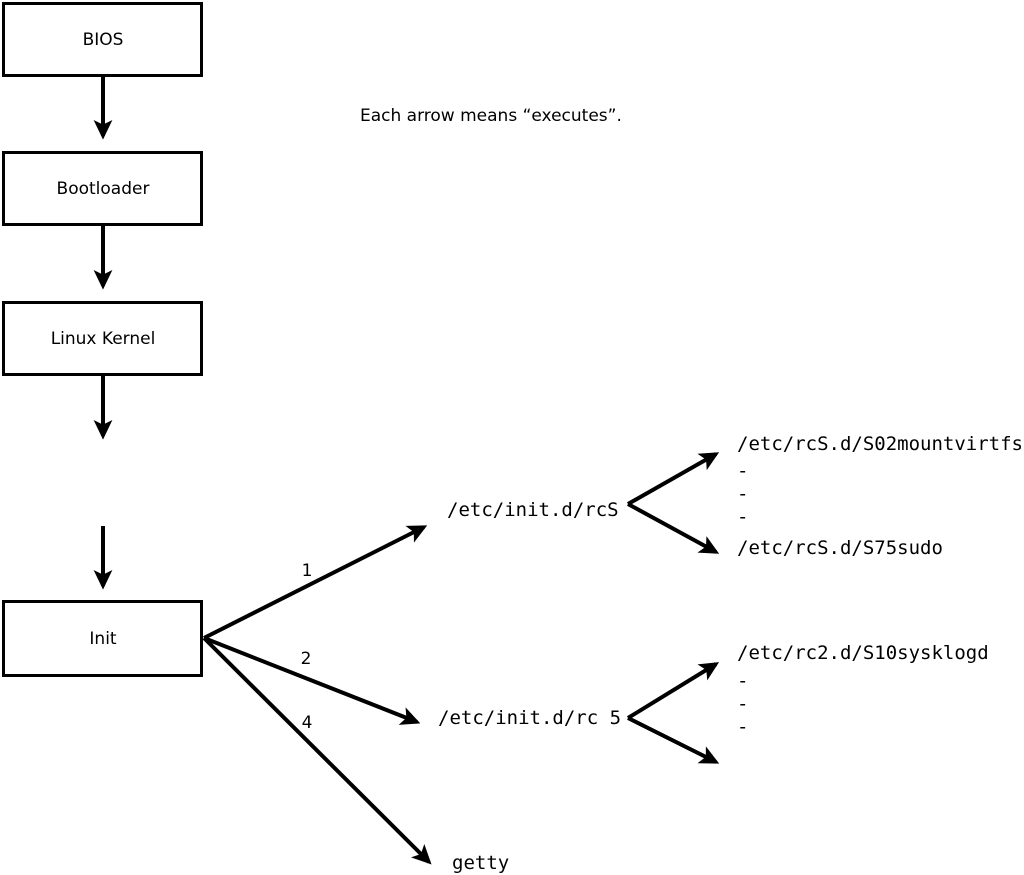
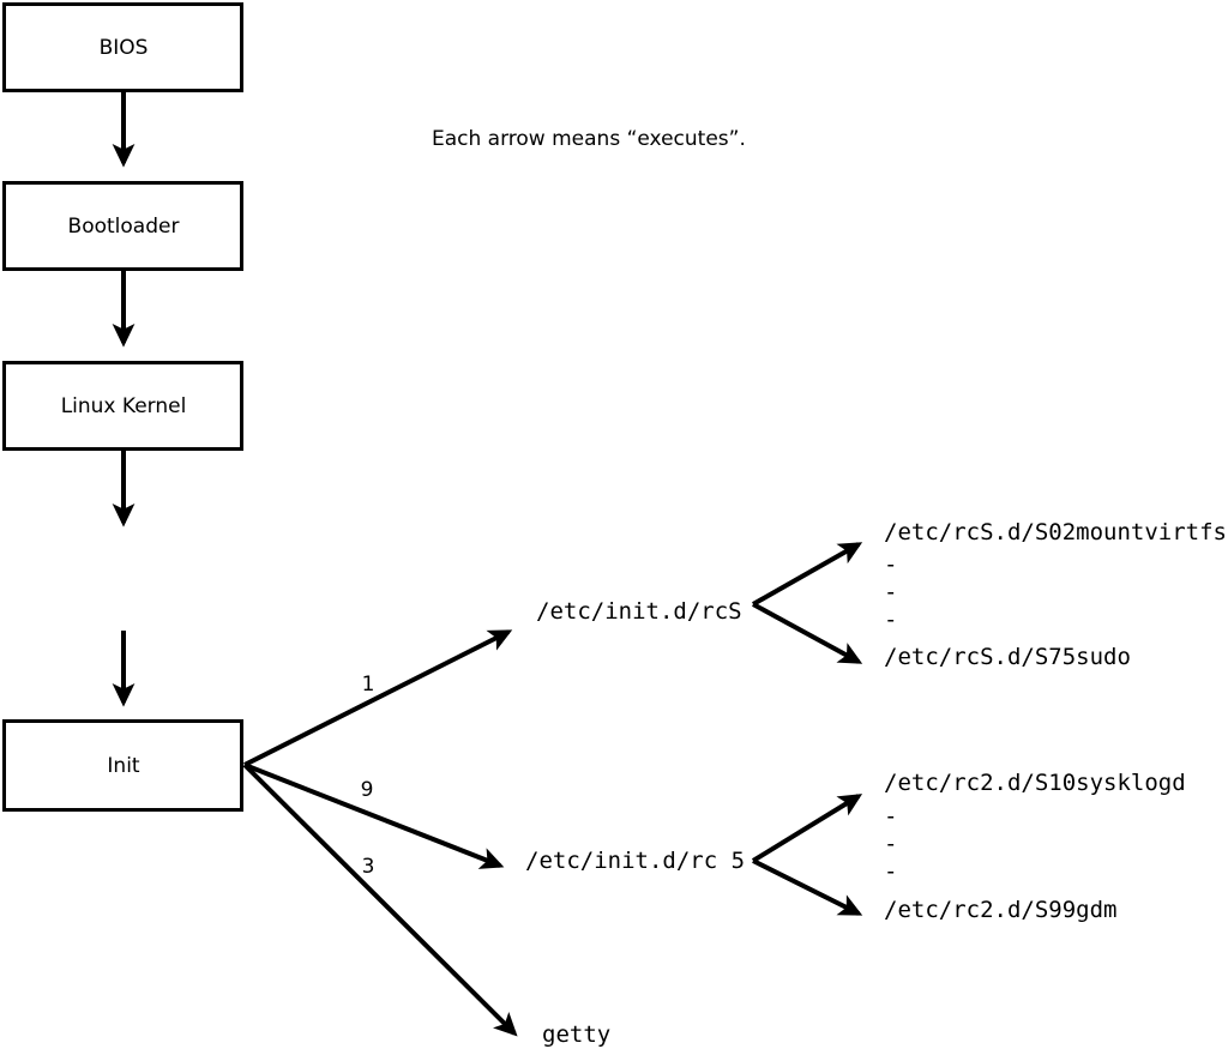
  BIOS
  Bootloader
  Linux Kernel
  Init
  1
- 2
+ 9
- 4
+ 3
  /etc/init.d/rcS
  /etc/init.d/rc 5
  getty
  /etc/rcS.d/S02mountvirtfs
  /etc/rcS.d/S75sudo
  -
  -
  -
  /etc/rc2.d/S10sysklogd
+ /etc/rc2.d/S99gdm
  -
  -
  -
  Each arrow means “executes”.
